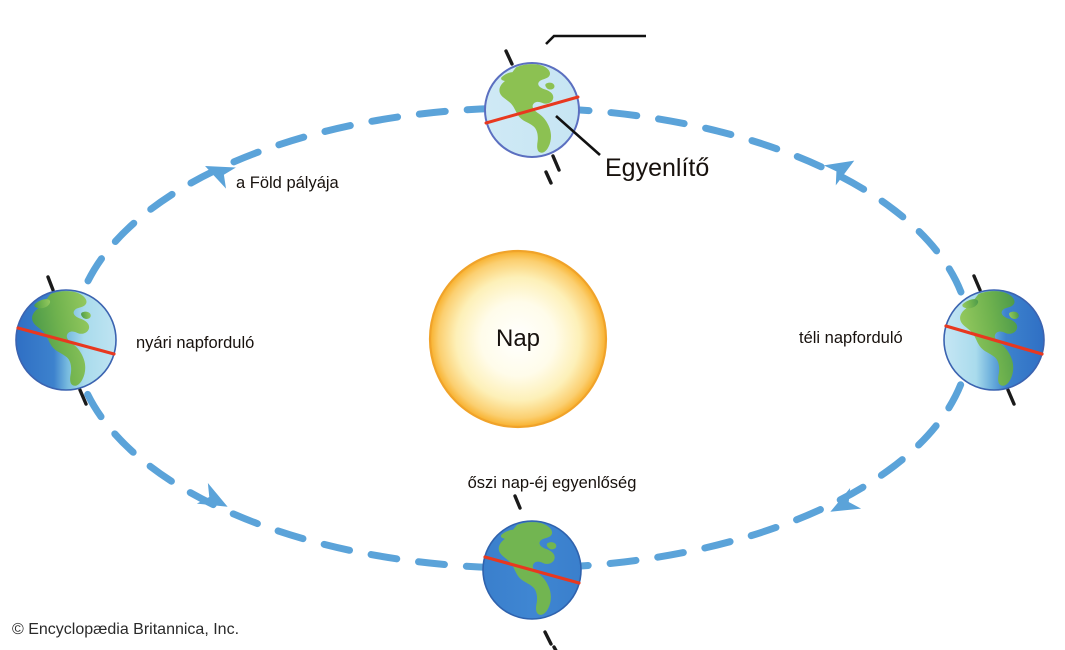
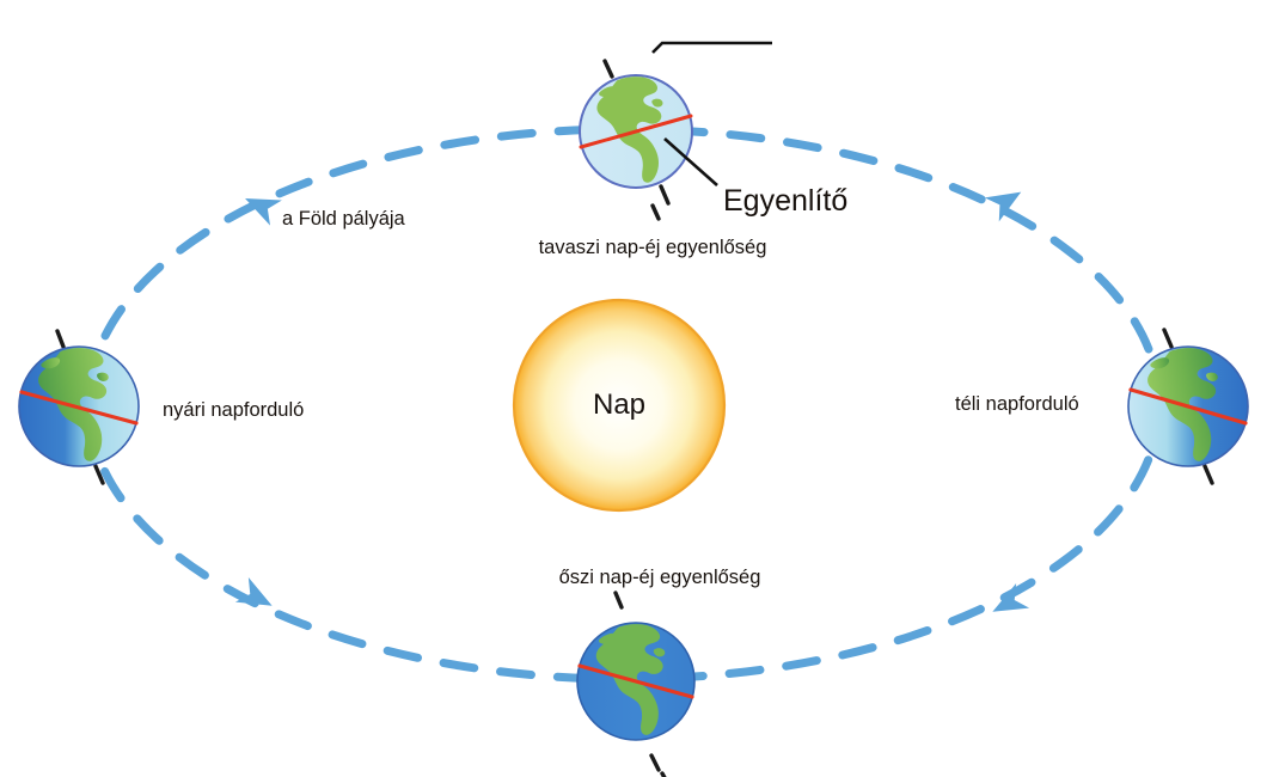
  Egyenlítő
+ tavaszi nap-éj egyenlőség
  nyári napforduló
  téli napforduló
  őszi nap-éj egyenlőség
  a Föld pályája
  Nap
- © Encyclopædia Britannica, Inc.
